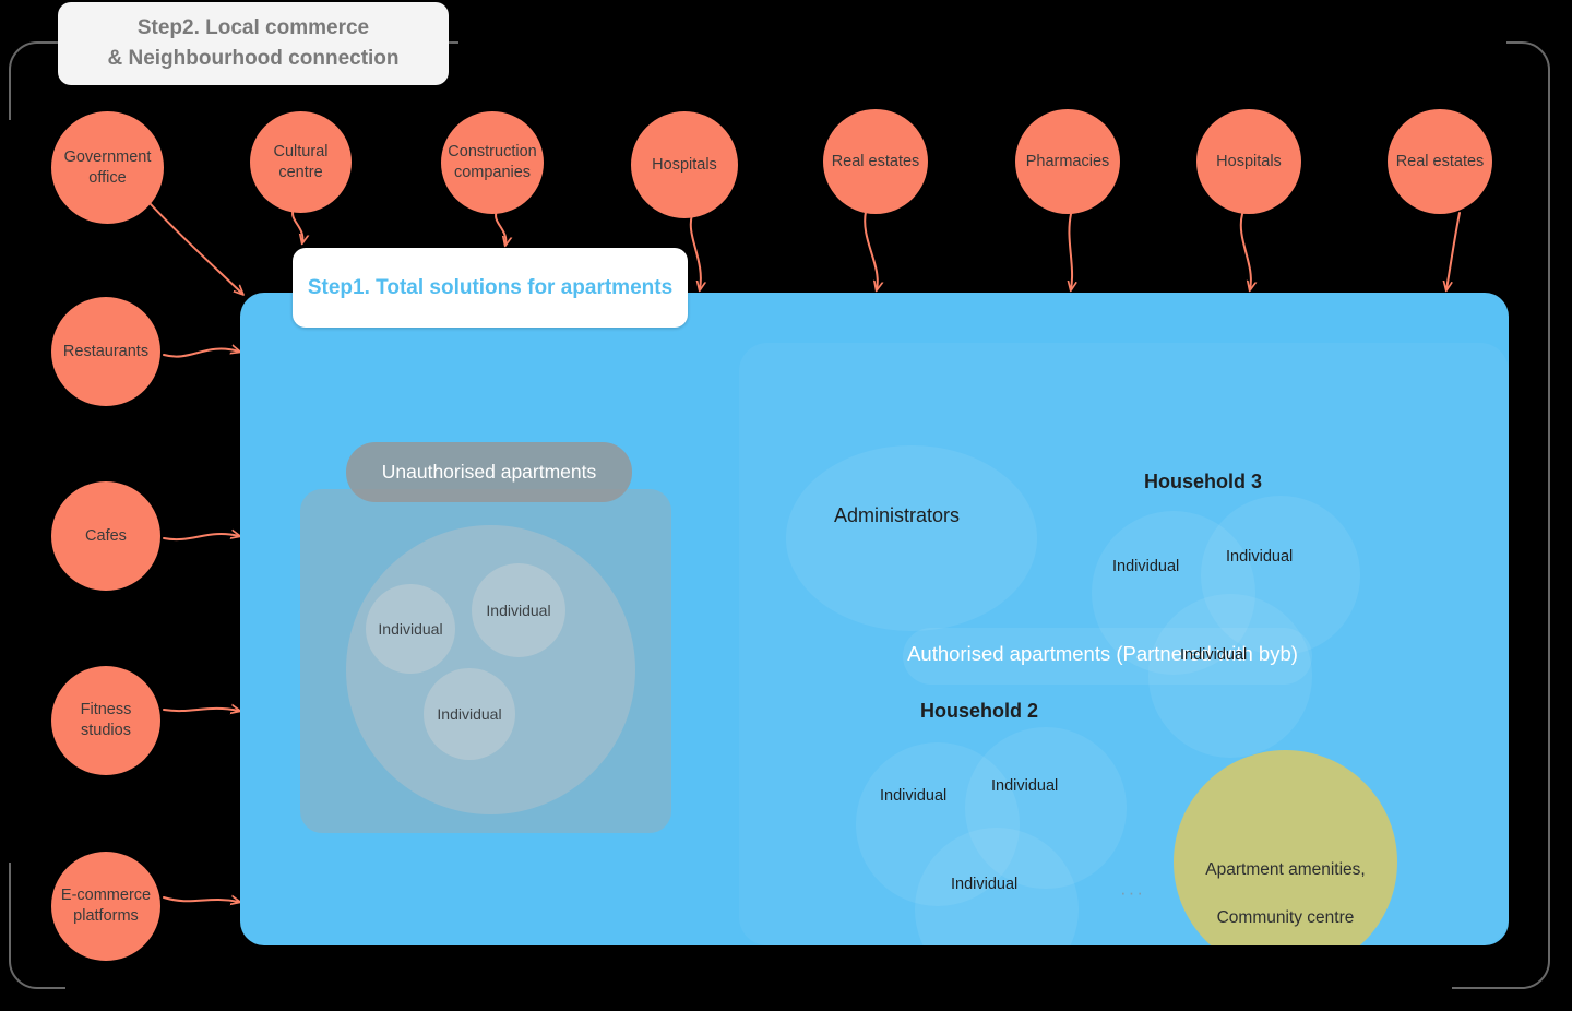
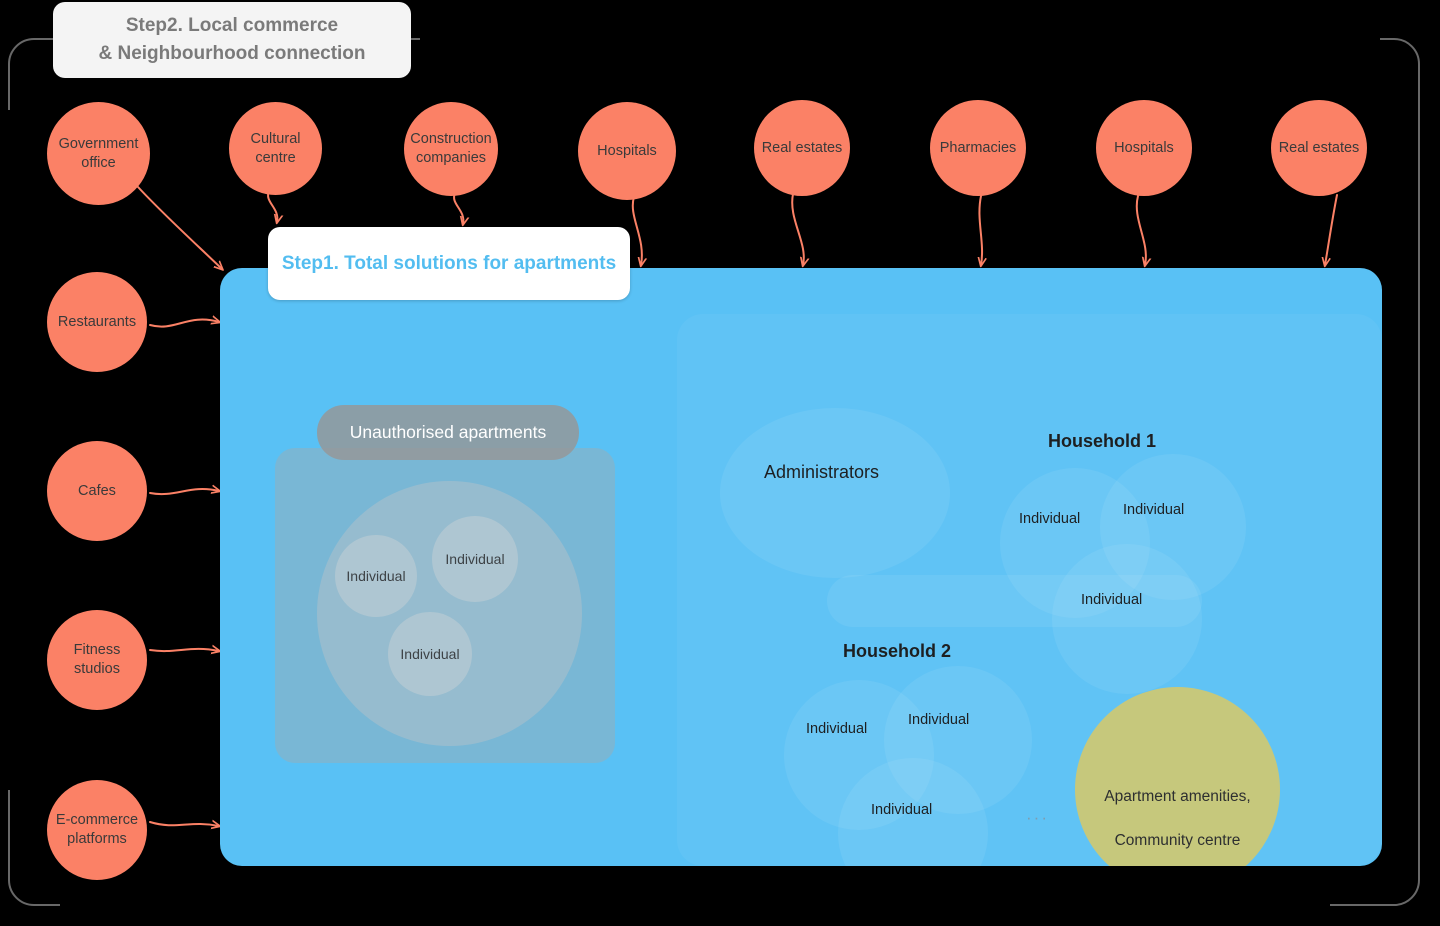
  Step2. Local commerce
  & Neighbourhood connection
- Authorised apartments (Partnered with byb)
  Unauthorised apartments
  Individual
  Individual
  Individual
  Apartment amenities,
  Community centre
  Administrators
- Household 3
+ Household 1
  Individual
  Individual
  Individual
  Household 2
  Individual
  Individual
  Individual
  ···
  Step1. Total solutions for apartments
  Government
  office
  Cultural
  centre
  Construction
  companies
  Hospitals
  Real estates
  Pharmacies
  Hospitals
  Real estates
  Restaurants
  Cafes
  Fitness
  studios
  E-commerce
  platforms
